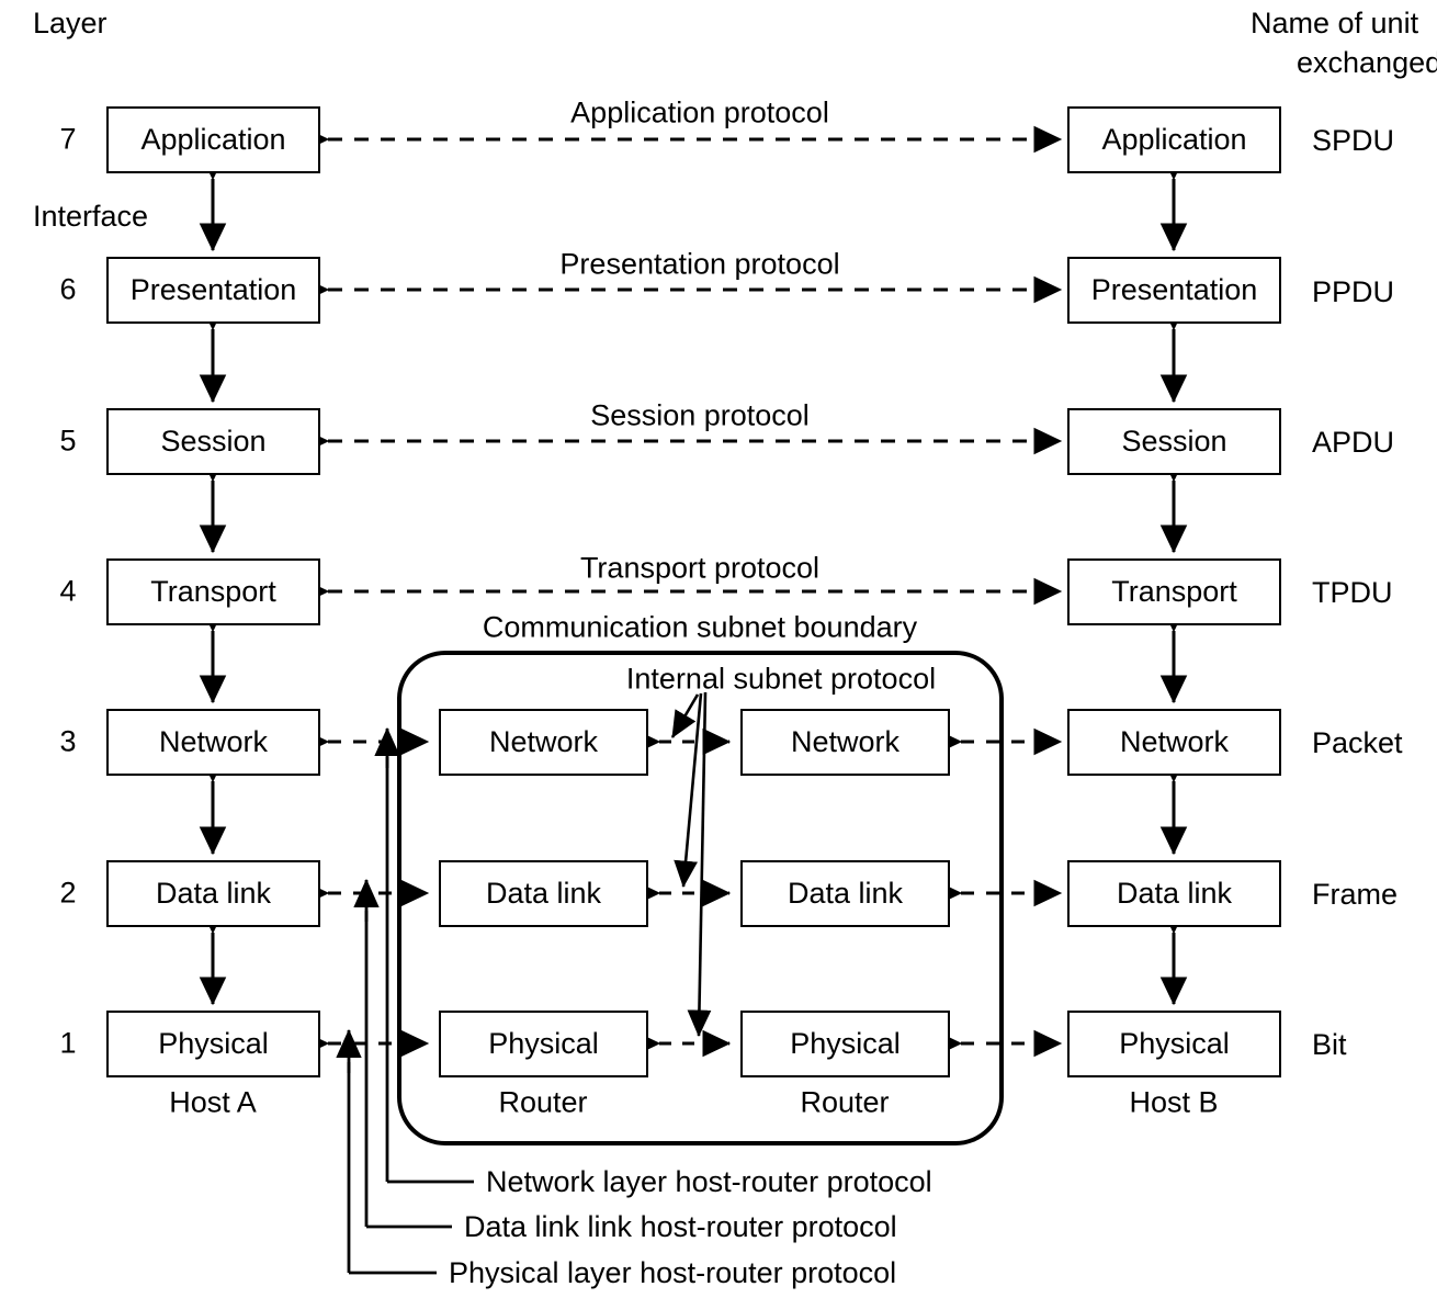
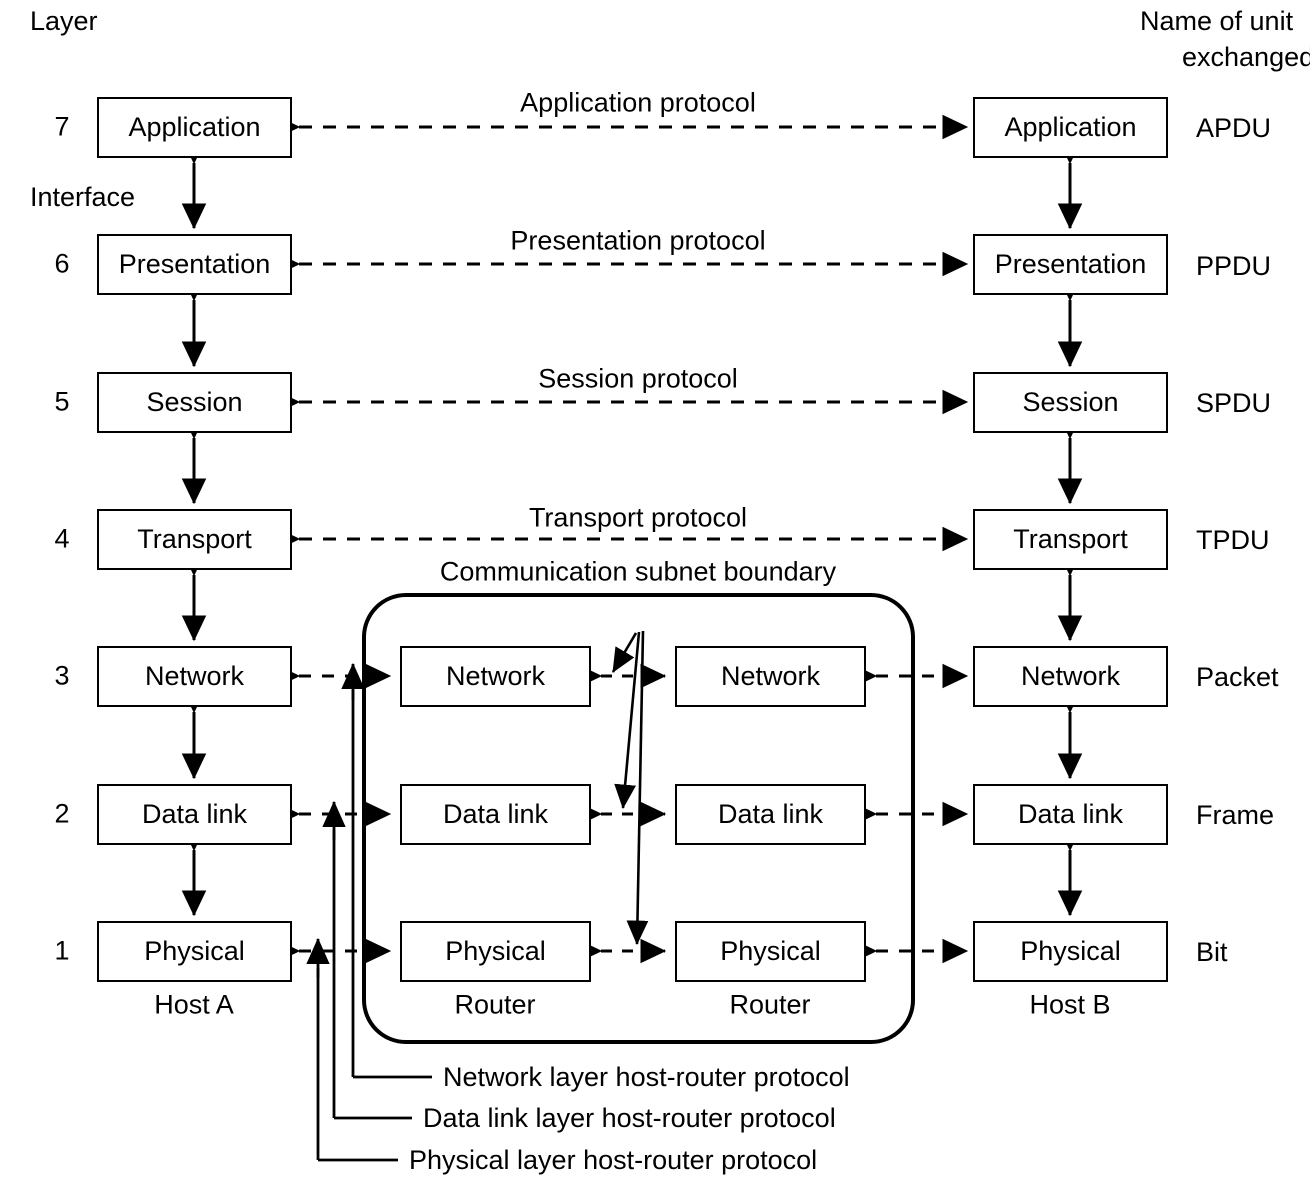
  Layer
  Name of unit
  exchanged
  Interface
  7
  6
  5
  4
  3
  2
  1
  Application
  Presentation
  Session
  Transport
  Network
  Data link
  Physical
  Application
  Presentation
  Session
  Transport
  Network
  Data link
  Physical
  Network
  Data link
  Physical
  Network
  Data link
  Physical
  Application protocol
  Presentation protocol
  Session protocol
  Transport protocol
  Communication subnet boundary
- Internal subnet protocol
- SPDU
+ APDU
  PPDU
- APDU
+ SPDU
  TPDU
  Packet
  Frame
  Bit
  Host A
  Router
  Router
  Host B
  Network layer host-router protocol
- Data link link host-router protocol
+ Data link layer host-router protocol
  Physical layer host-router protocol
